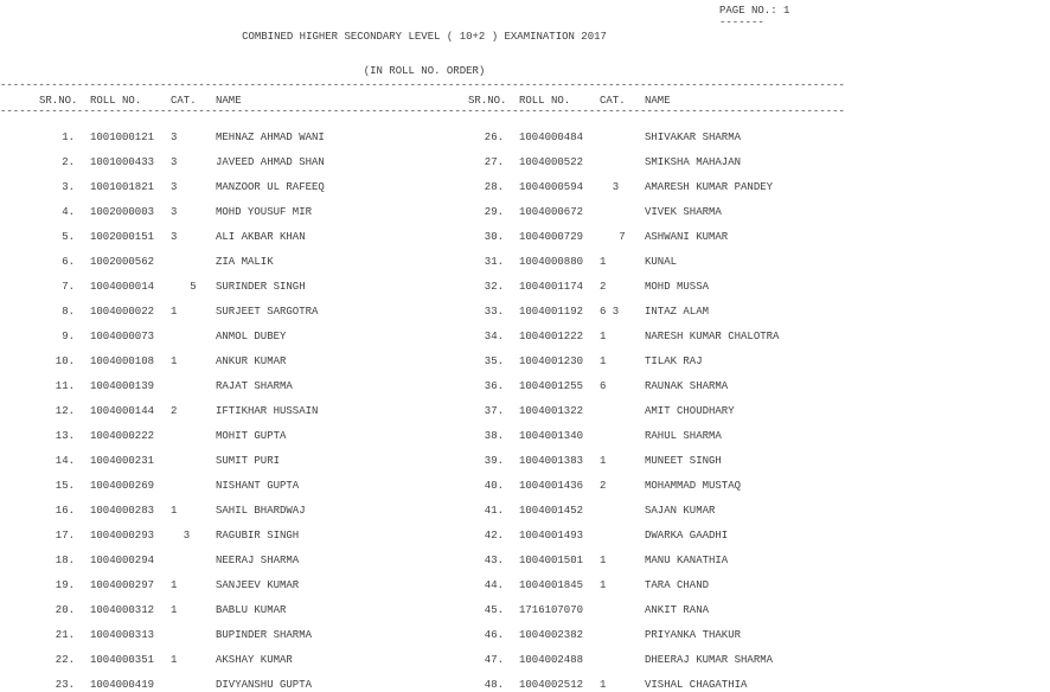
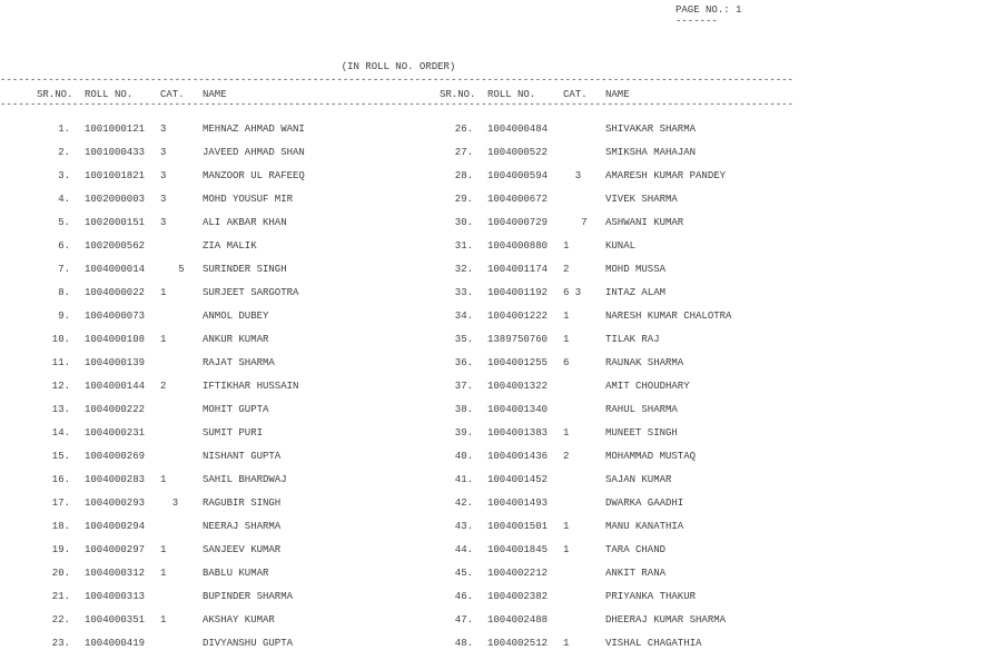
  PAGE NO.: 1
  -------
- COMBINED HIGHER SECONDARY LEVEL ( 10+2 ) EXAMINATION 2017
  (IN ROLL NO. ORDER)
  ------------------------------------------------------------------------------------------------------------------------------------
  SR.NO.
  ROLL NO.
  CAT.
  NAME
  SR.NO.
  ROLL NO.
  CAT.
  NAME
  ------------------------------------------------------------------------------------------------------------------------------------
  1.
  1001000121
  3
  MEHNAZ AHMAD WANI
  2.
  1001000433
  3
  JAVEED AHMAD SHAN
  3.
  1001001821
  3
  MANZOOR UL RAFEEQ
  4.
  1002000003
  3
  MOHD YOUSUF MIR
  5.
  1002000151
  3
  ALI AKBAR KHAN
  6.
  1002000562
  ZIA MALIK
  7.
  1004000014
  5
  SURINDER SINGH
  8.
  1004000022
  1
  SURJEET SARGOTRA
  9.
  1004000073
  ANMOL DUBEY
  10.
  1004000108
  1
  ANKUR KUMAR
  11.
  1004000139
  RAJAT SHARMA
  12.
  1004000144
  2
  IFTIKHAR HUSSAIN
  13.
  1004000222
  MOHIT GUPTA
  14.
  1004000231
  SUMIT PURI
  15.
  1004000269
  NISHANT GUPTA
  16.
  1004000283
  1
  SAHIL BHARDWAJ
  17.
  1004000293
  3
  RAGUBIR SINGH
  18.
  1004000294
  NEERAJ SHARMA
  19.
  1004000297
  1
  SANJEEV KUMAR
  20.
  1004000312
  1
  BABLU KUMAR
  21.
  1004000313
  BUPINDER SHARMA
  22.
  1004000351
  1
  AKSHAY KUMAR
  23.
  1004000419
  DIVYANSHU GUPTA
  26.
  1004000484
  SHIVAKAR SHARMA
  27.
  1004000522
  SMIKSHA MAHAJAN
  28.
  1004000594
  3
  AMARESH KUMAR PANDEY
  29.
  1004000672
  VIVEK SHARMA
  30.
  1004000729
  7
  ASHWANI KUMAR
  31.
  1004000880
  1
  KUNAL
  32.
  1004001174
  2
  MOHD MUSSA
  33.
  1004001192
  6 3
  INTAZ ALAM
  34.
  1004001222
  1
  NARESH KUMAR CHALOTRA
  35.
- 1004001230
+ 1389750760
  1
  TILAK RAJ
  36.
  1004001255
  6
  RAUNAK SHARMA
  37.
  1004001322
  AMIT CHOUDHARY
  38.
  1004001340
  RAHUL SHARMA
  39.
  1004001383
  1
  MUNEET SINGH
  40.
  1004001436
  2
  MOHAMMAD MUSTAQ
  41.
  1004001452
  SAJAN KUMAR
  42.
  1004001493
  DWARKA GAADHI
  43.
  1004001501
  1
  MANU KANATHIA
  44.
  1004001845
  1
  TARA CHAND
  45.
- 1716107070
+ 1004002212
  ANKIT RANA
  46.
  1004002382
  PRIYANKA THAKUR
  47.
  1004002488
  DHEERAJ KUMAR SHARMA
  48.
  1004002512
  1
  VISHAL CHAGATHIA
